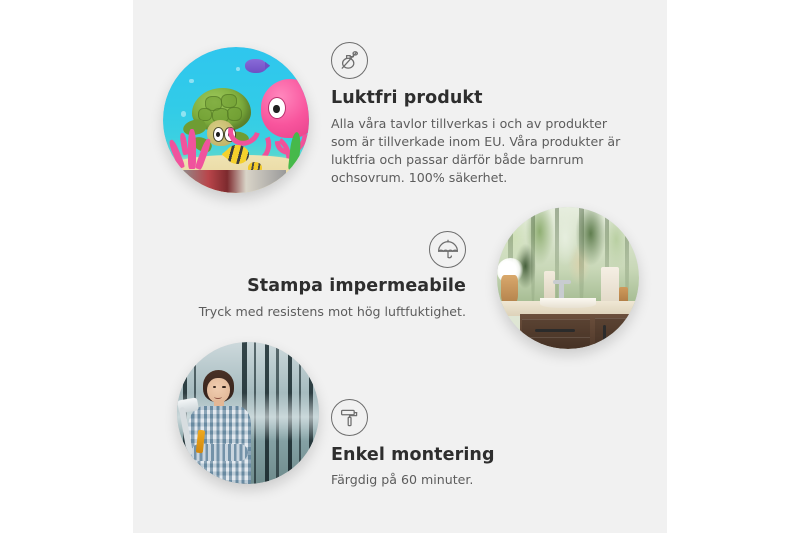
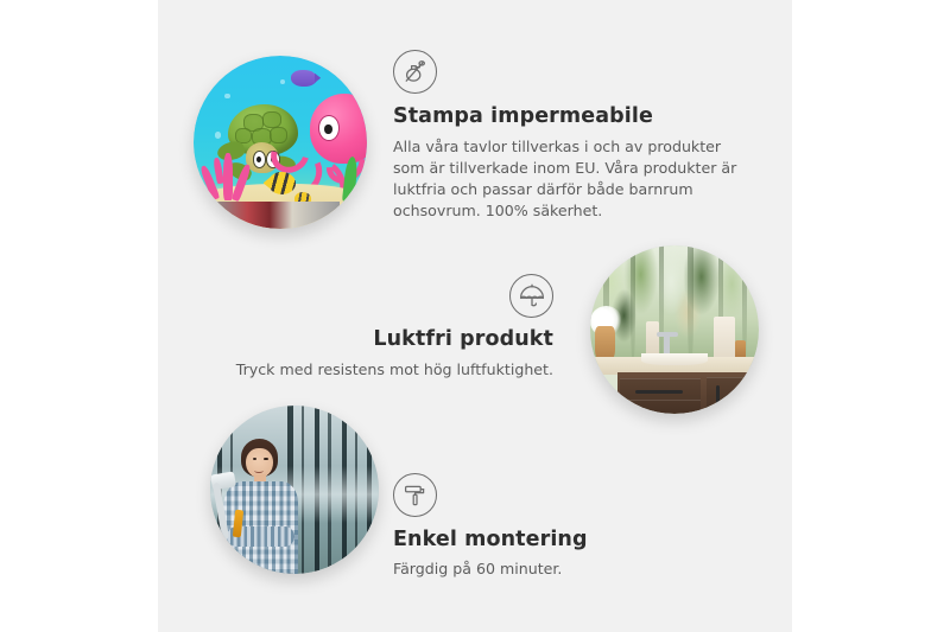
- Luktfri produkt
+ Stampa impermeabile
  Alla våra tavlor tillverkas i och av produkter som är tillverkade inom EU. Våra produkter är luktfria och passar därför både barnrum ochsovrum. 100% säkerhet.
- Stampa impermeabile
+ Luktfri produkt
  Tryck med resistens mot hög luftfuktighet.
  Enkel montering
  Färgdig på 60 minuter.
